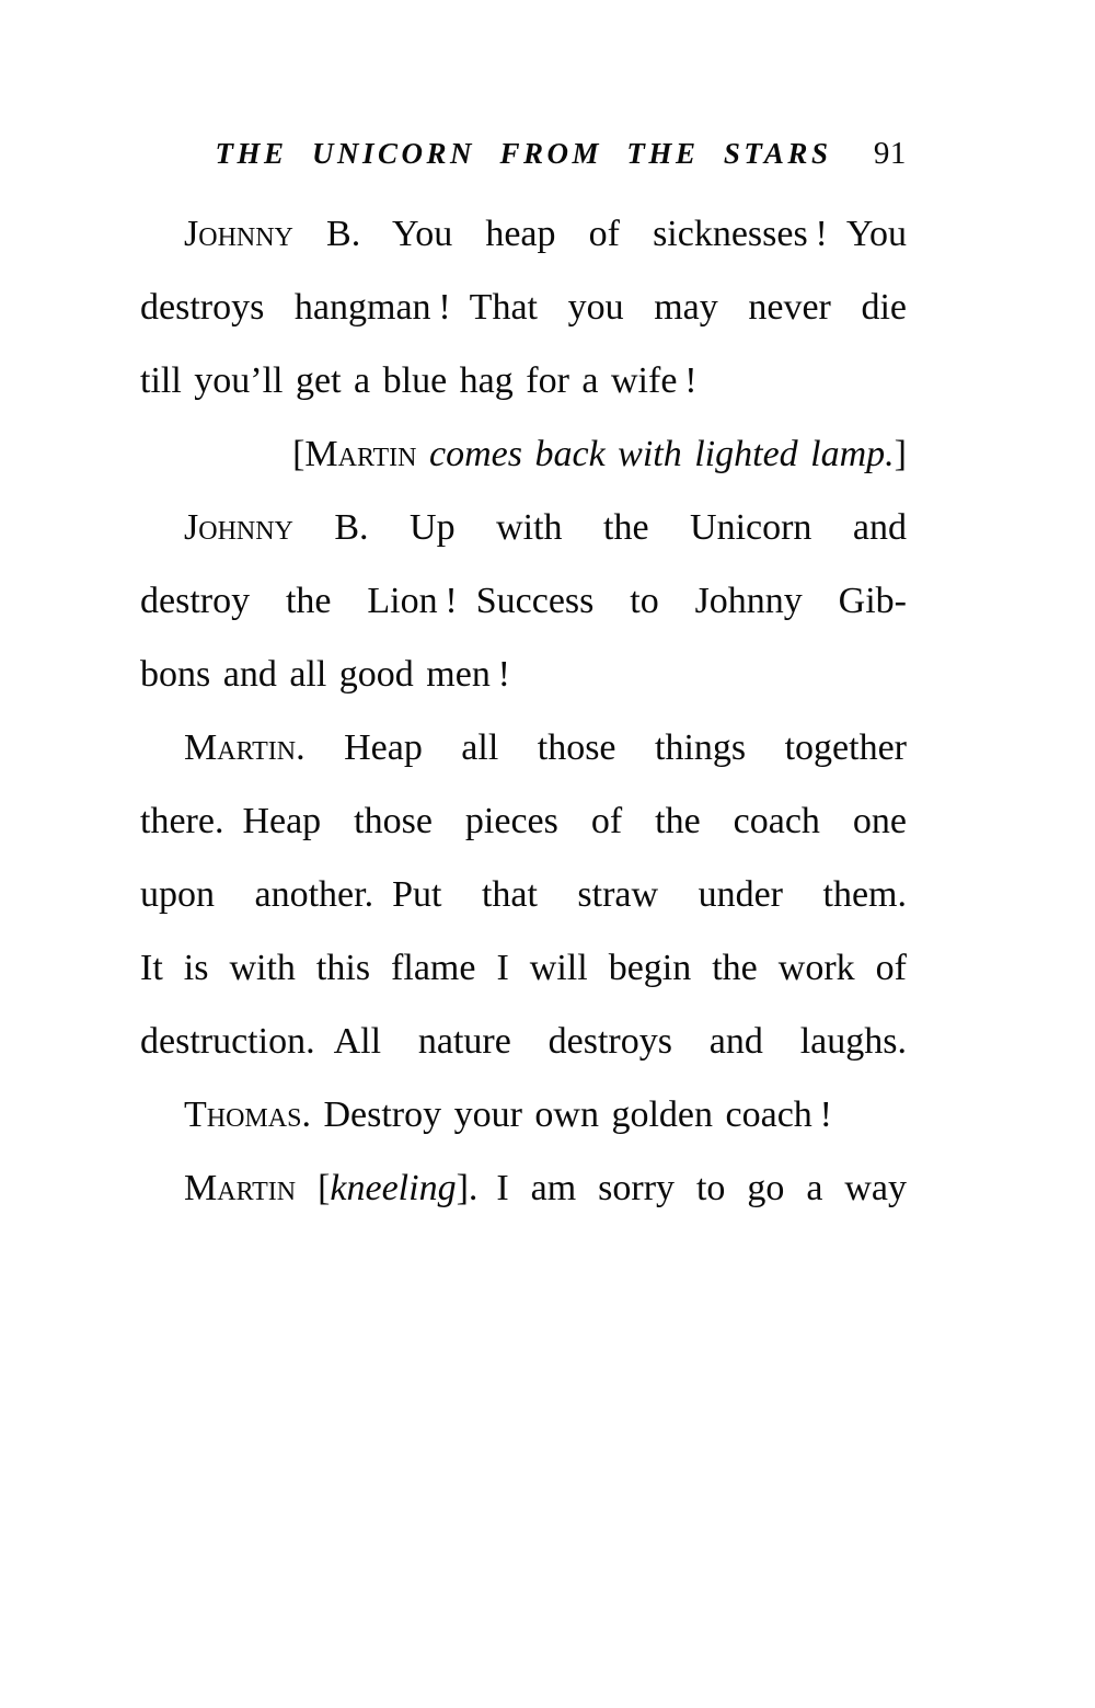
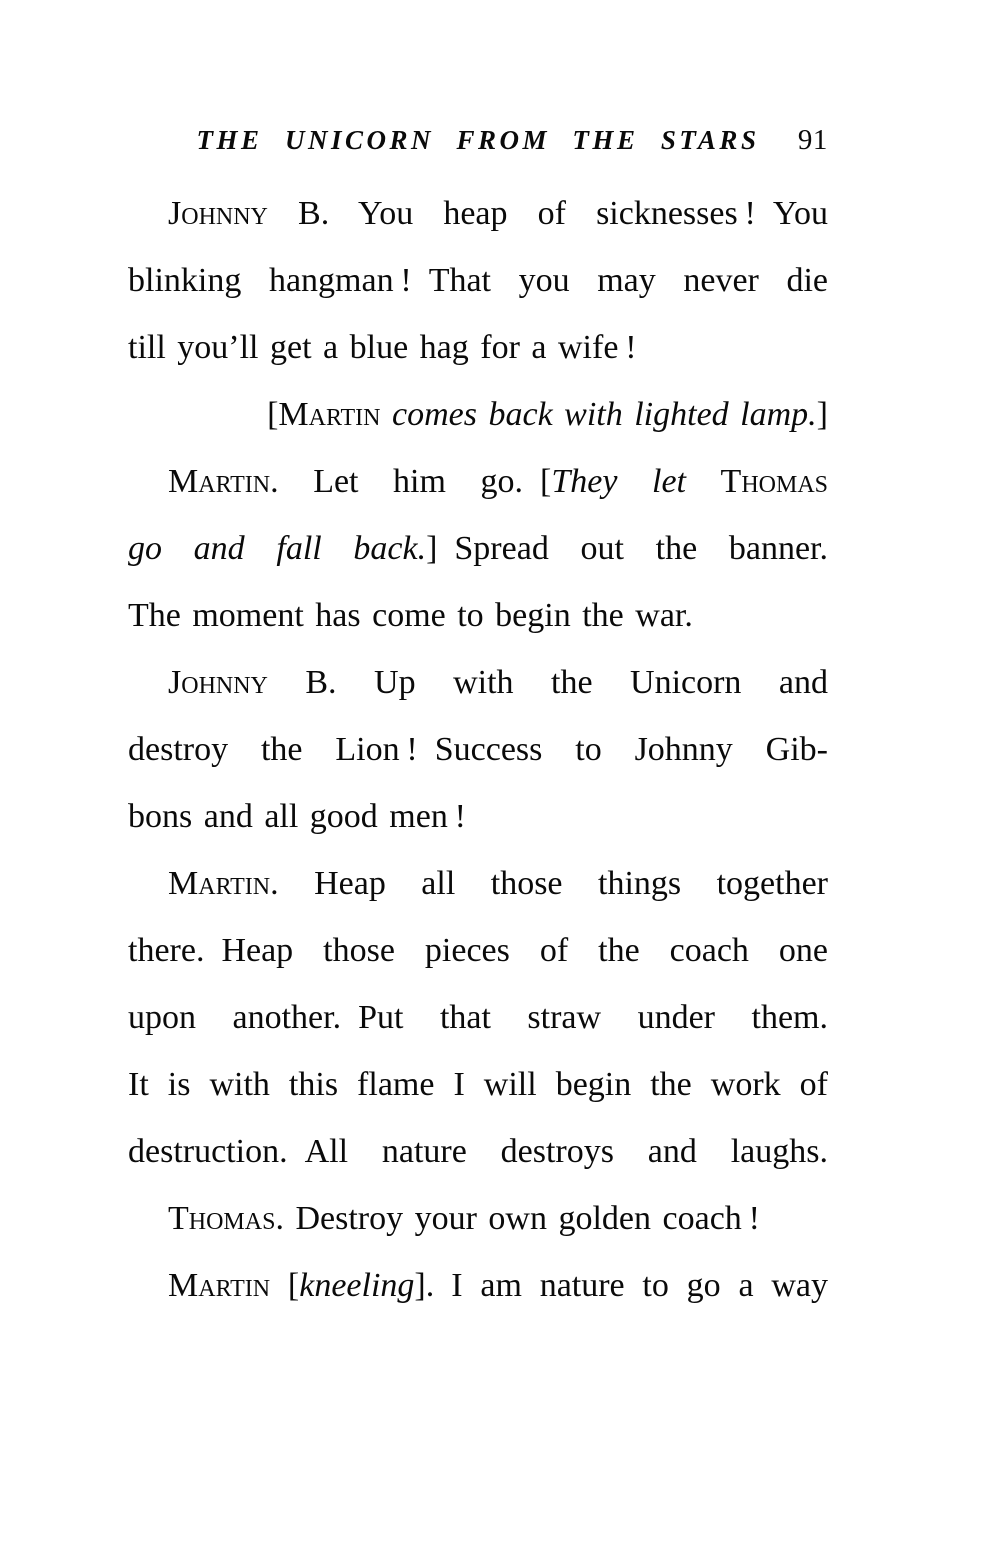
  THE UNICORN FROM THE STARS
  91
  Johnny B. You heap of sicknesses ! You
- destroys hangman ! That you may never die
+ blinking hangman ! That you may never die
  till you’ll get a blue hag for a wife !
  [Martin comes back with lighted lamp.]
+ Martin. Let him go. [They let Thomas
+ go and fall back.] Spread out the banner.
+ The moment has come to begin the war.
  Johnny B. Up with the Unicorn and
  destroy the Lion ! Success to Johnny Gib-
  bons and all good men !
  Martin. Heap all those things together
  there. Heap those pieces of the coach one
  upon another. Put that straw under them.
  It is with this flame I will begin the work of
  destruction. All nature destroys and laughs.
  Thomas. Destroy your own golden coach !
- Martin [kneeling]. I am sorry to go a way
+ Martin [kneeling]. I am nature to go a way
